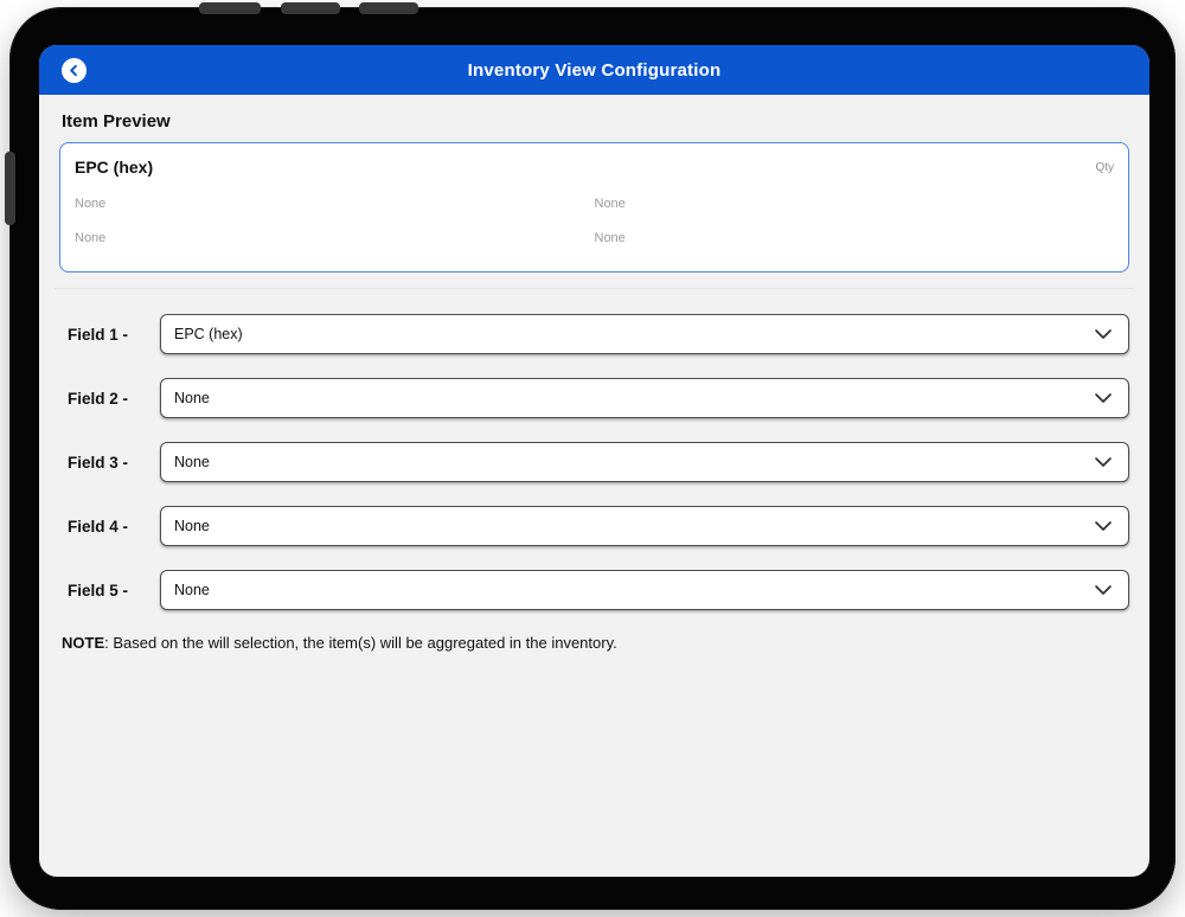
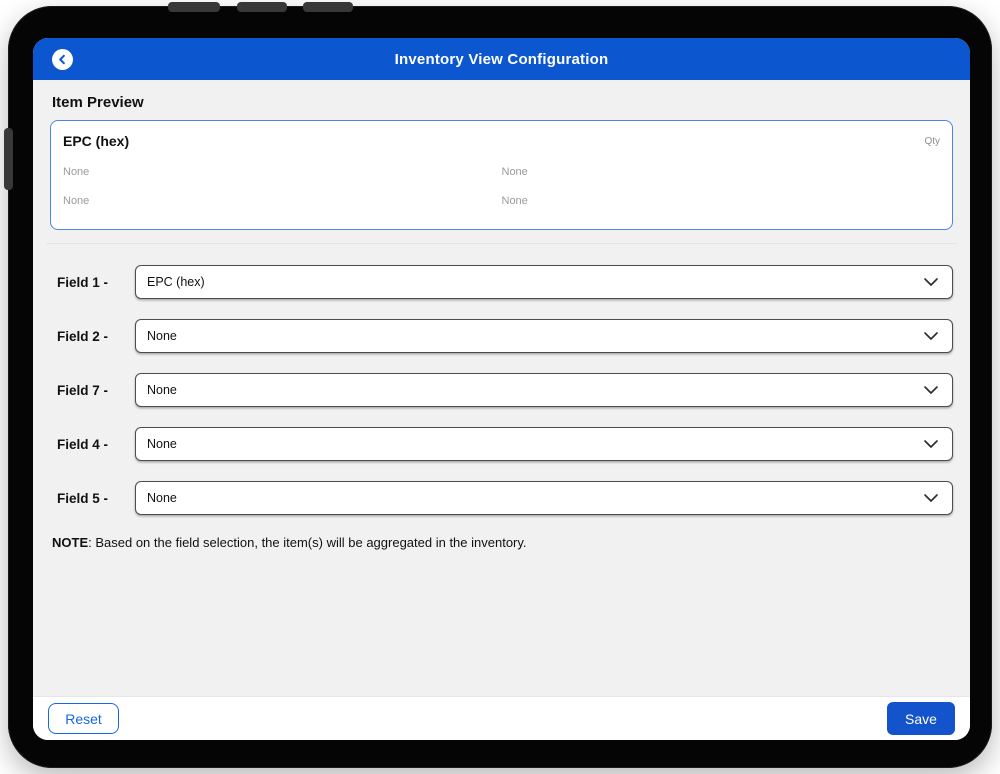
  Inventory View Configuration
  Item Preview
  EPC (hex)
  Qty
  None
  None
  None
  None
  Field 1 -
  EPC (hex)
  Field 2 -
  None
- Field 3 -
+ Field 7 -
  None
  Field 4 -
  None
  Field 5 -
  None
- NOTE: Based on the will selection, the item(s) will be aggregated in the inventory.
+ NOTE: Based on the field selection, the item(s) will be aggregated in the inventory.
+ Reset
+ Save
